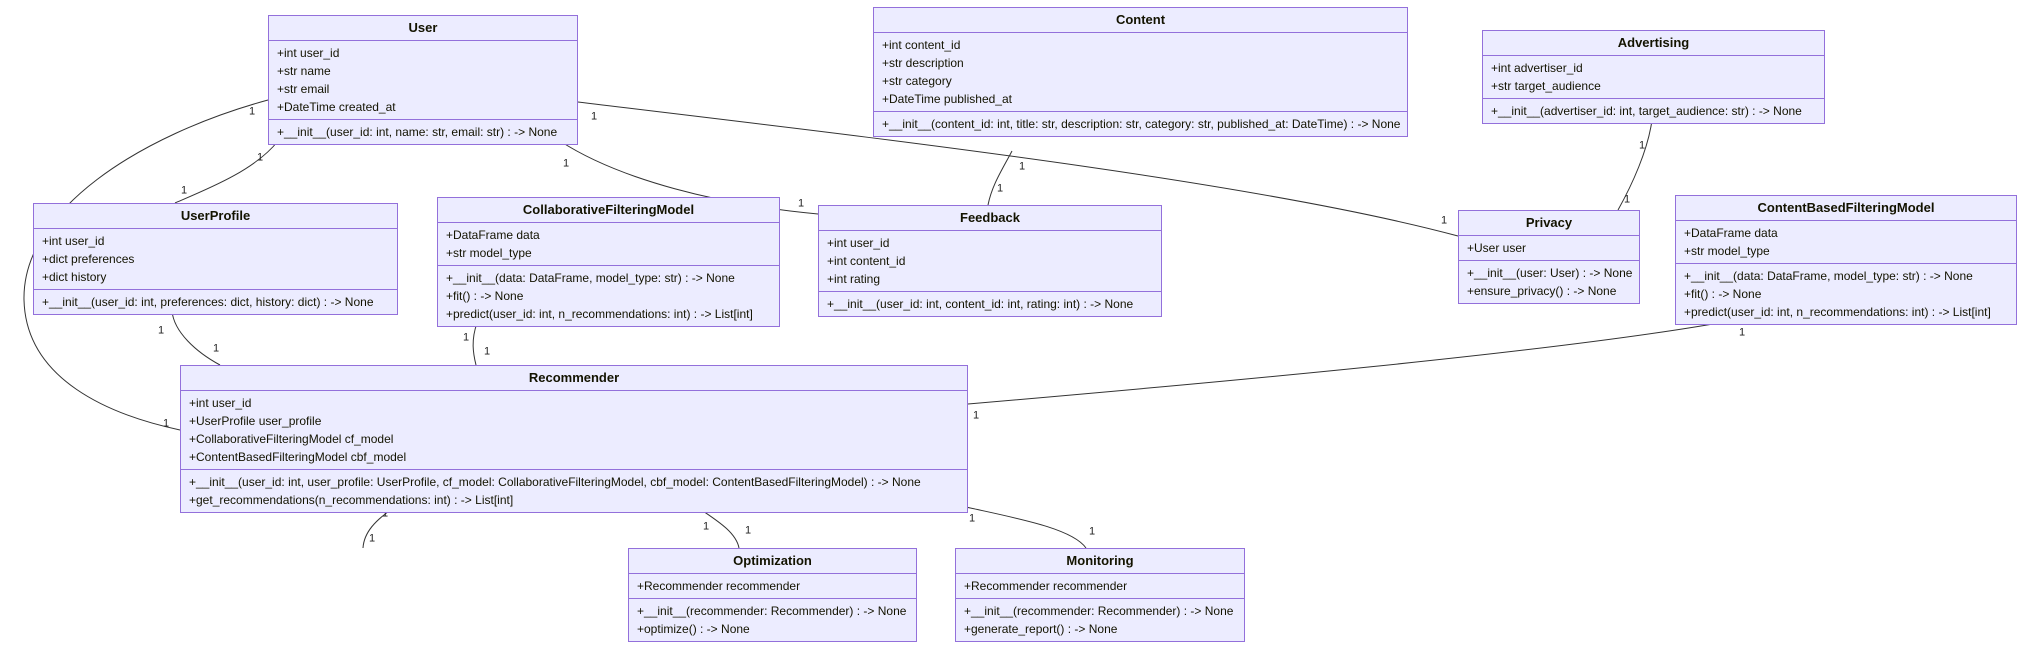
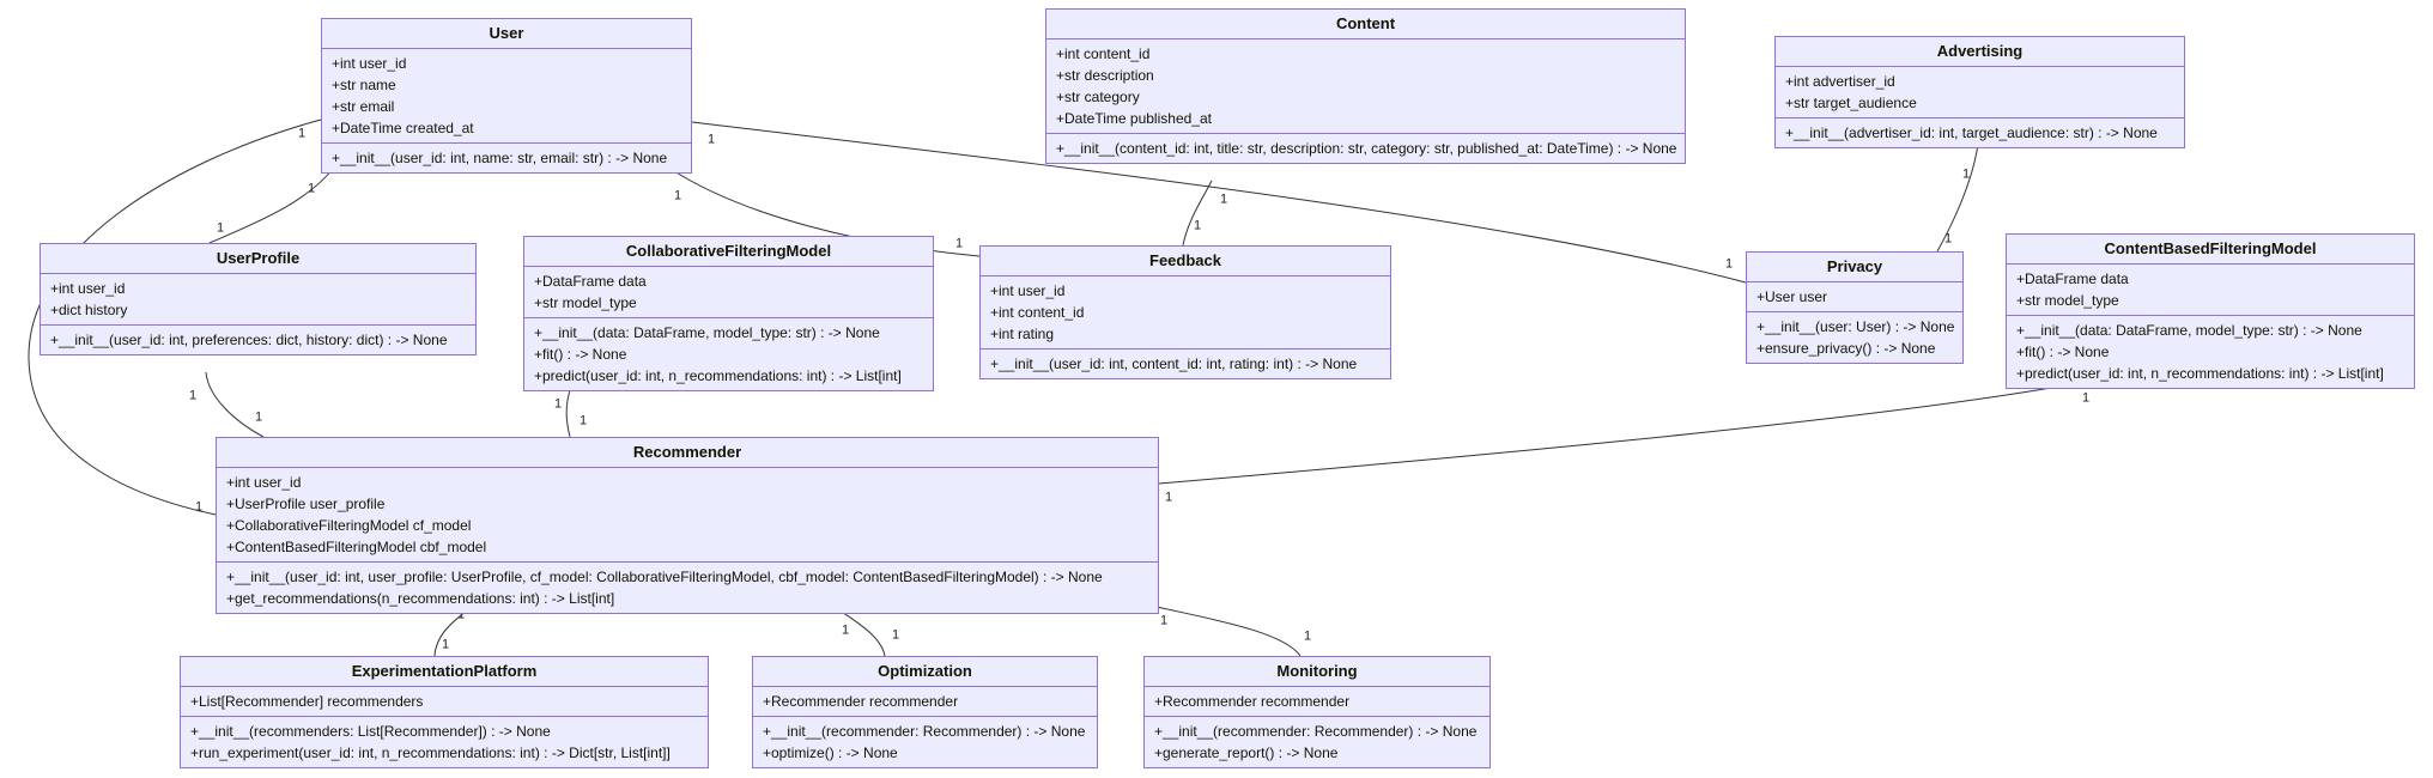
  1
  1
  1
  1
  1
  1
  1
  1
  1
  1
  1
  1
  1
  1
  1
  1
  1
  1
  1
  1
  1
  1
  1
  1
  User
  +int user_id
  +str name
  +str email
  +DateTime created_at
  +__init__(user_id: int, name: str, email: str) : -> None
  Content
  +int content_id
  +str description
  +str category
  +DateTime published_at
  +__init__(content_id: int, title: str, description: str, category: str, published_at: DateTime) : -> None
  Advertising
  +int advertiser_id
  +str target_audience
  +__init__(advertiser_id: int, target_audience: str) : -> None
  UserProfile
  +int user_id
- +dict preferences
  +dict history
  +__init__(user_id: int, preferences: dict, history: dict) : -> None
  CollaborativeFilteringModel
  +DataFrame data
  +str model_type
  +__init__(data: DataFrame, model_type: str) : -> None
  +fit() : -> None
  +predict(user_id: int, n_recommendations: int) : -> List[int]
  Feedback
  +int user_id
  +int content_id
  +int rating
  +__init__(user_id: int, content_id: int, rating: int) : -> None
  Privacy
  +User user
  +__init__(user: User) : -> None
  +ensure_privacy() : -> None
  ContentBasedFilteringModel
  +DataFrame data
  +str model_type
  +__init__(data: DataFrame, model_type: str) : -> None
  +fit() : -> None
  +predict(user_id: int, n_recommendations: int) : -> List[int]
  Recommender
  +int user_id
  +UserProfile user_profile
  +CollaborativeFilteringModel cf_model
  +ContentBasedFilteringModel cbf_model
  +__init__(user_id: int, user_profile: UserProfile, cf_model: CollaborativeFilteringModel, cbf_model: ContentBasedFilteringModel) : -> None
  +get_recommendations(n_recommendations: int) : -> List[int]
+ ExperimentationPlatform
+ +List[Recommender] recommenders
+ +__init__(recommenders: List[Recommender]) : -> None
+ +run_experiment(user_id: int, n_recommendations: int) : -> Dict[str, List[int]]
  Optimization
  +Recommender recommender
  +__init__(recommender: Recommender) : -> None
  +optimize() : -> None
  Monitoring
  +Recommender recommender
  +__init__(recommender: Recommender) : -> None
  +generate_report() : -> None
